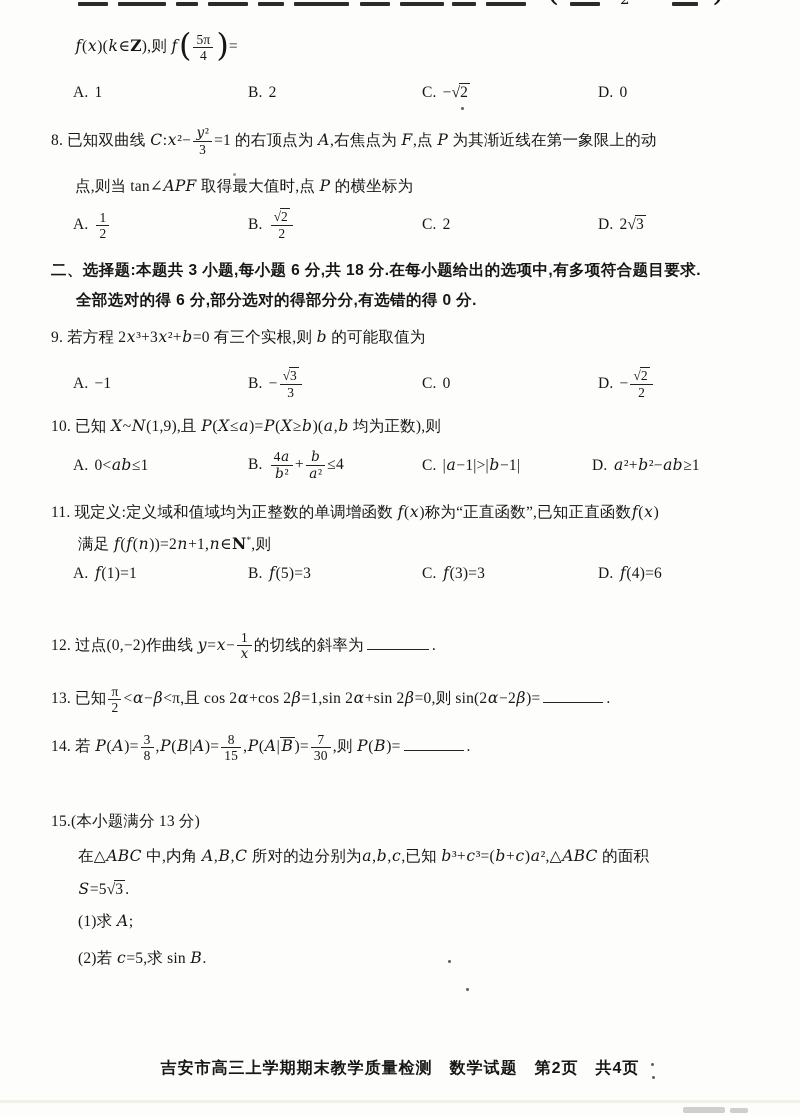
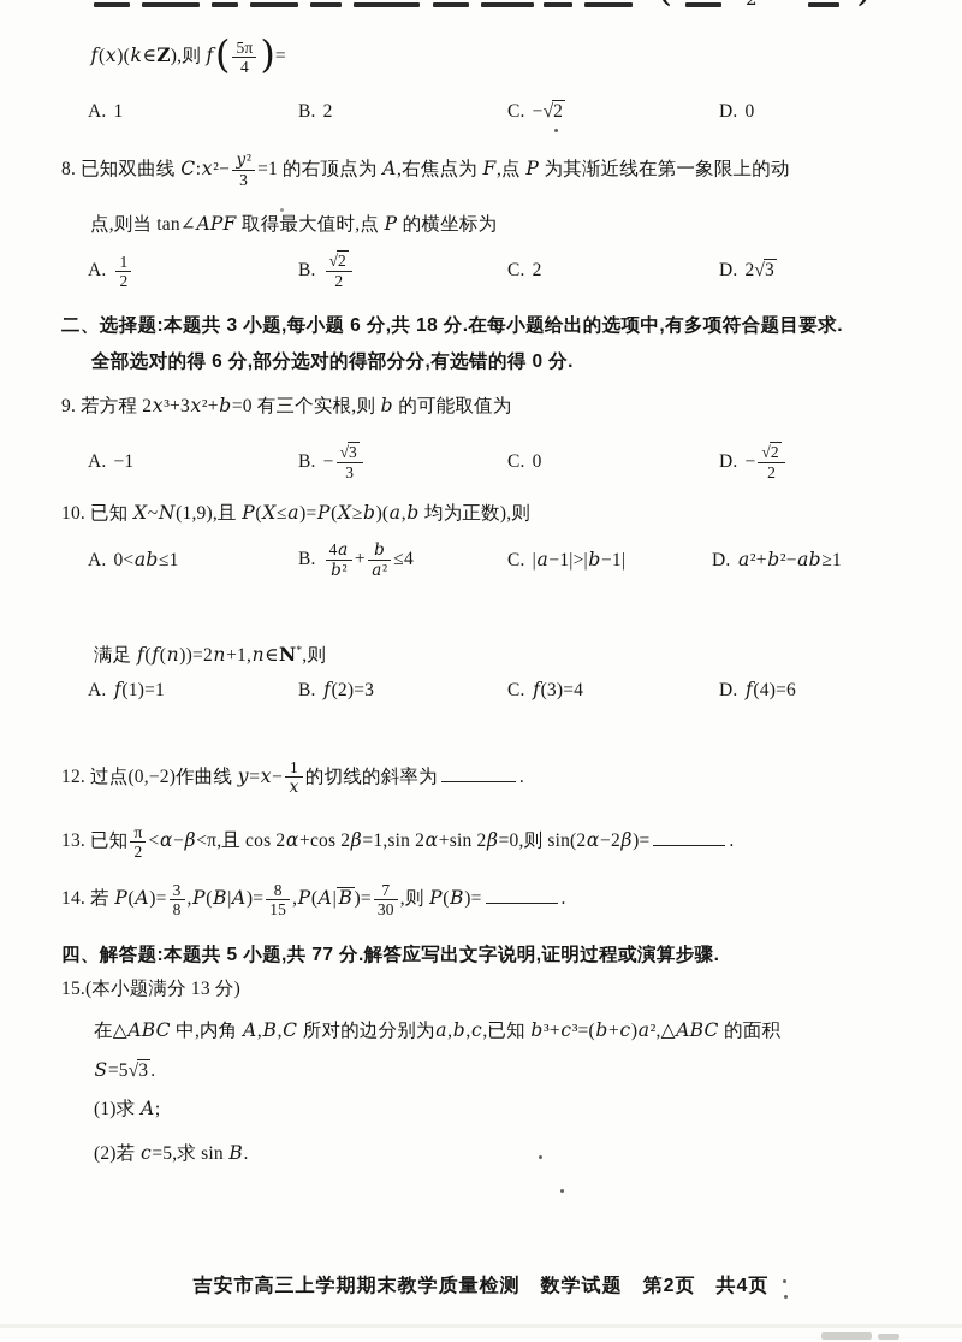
  f(x)(k∈Z),则 f(
  5π
  4
  )=
  A. 1
  B. 2
  C. −√2
  D. 0
  8. 已知双曲线 C:x²−
  y²
  3
  =1 的右顶点为 A,右焦点为 F,点 P 为其渐近线在第一象限上的动
  点,则当 tan∠APF 取得最大值时,点 P 的横坐标为
  A.
  1
  2
  B.
  √2
  2
  C. 2
  D. 2√3
  二、选择题:本题共 3 小题,每小题 6 分,共 18 分.在每小题给出的选项中,有多项符合题目要求.
  全部选对的得 6 分,部分选对的得部分分,有选错的得 0 分.
  9. 若方程 2x³+3x²+b=0 有三个实根,则 b 的可能取值为
  A. −1
  B. −
  √3
  3
  C. 0
  D. −
  √2
  2
  10. 已知 X~N(1,9),且 P(X≤a)=P(X≥b)(a,b 均为正数),则
  A. 0<ab≤1
  B.
  4a
  b²
  +
  b
  a²
  ≤4
  C. |a−1|>|b−1|
  D. a²+b²−ab≥1
- 11. 现定义:定义域和值域均为正整数的单调增函数 f(x)称为“正直函数”,已知正直函数f(x)
  满足 f(f(n))=2n+1,n∈N*,则
  A. f(1)=1
- B. f(5)=3
+ B. f(2)=3
- C. f(3)=3
+ C. f(3)=4
  D. f(4)=6
  12. 过点(0,−2)作曲线 y=x−
  1
  x
  的切线的斜率为 .
  13. 已知
  π
  2
  <α−β<π,且 cos 2α+cos 2β=1,sin 2α+sin 2β=0,则 sin(2α−2β)= .
  14. 若 P(A)=
  3
  8
  ,P(B|A)=
  8
  15
  ,P(A|B)=
  7
  30
  ,则 P(B)= .
+ 四、解答题:本题共 5 小题,共 77 分.解答应写出文字说明,证明过程或演算步骤.
  15.(本小题满分 13 分)
  在△ABC 中,内角 A,B,C 所对的边分别为a,b,c,已知 b³+c³=(b+c)a²,△ABC 的面积
  S=5√3.
  (1)求 A;
  (2)若 c=5,求 sin B.
  吉安市高三上学期期末教学质量检测 数学试题 第2页 共4页
